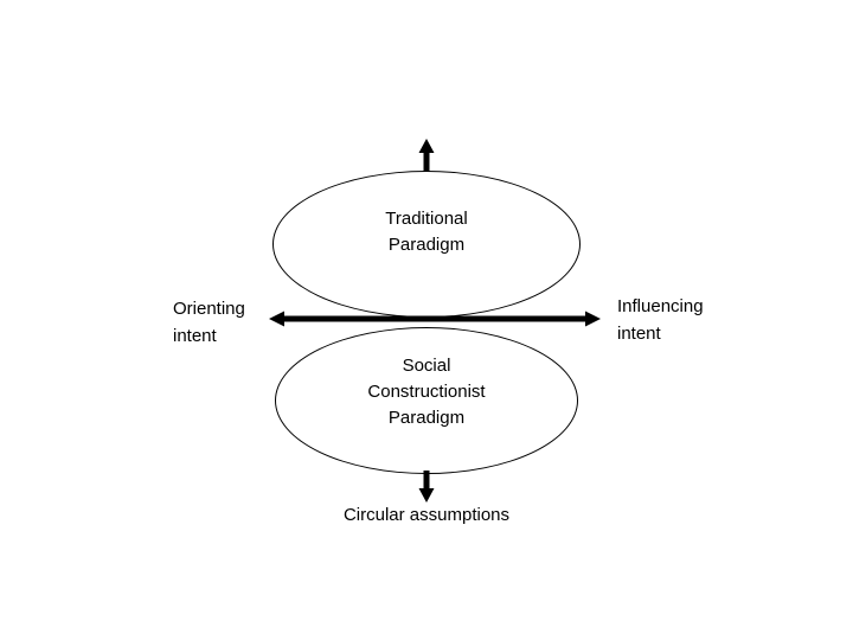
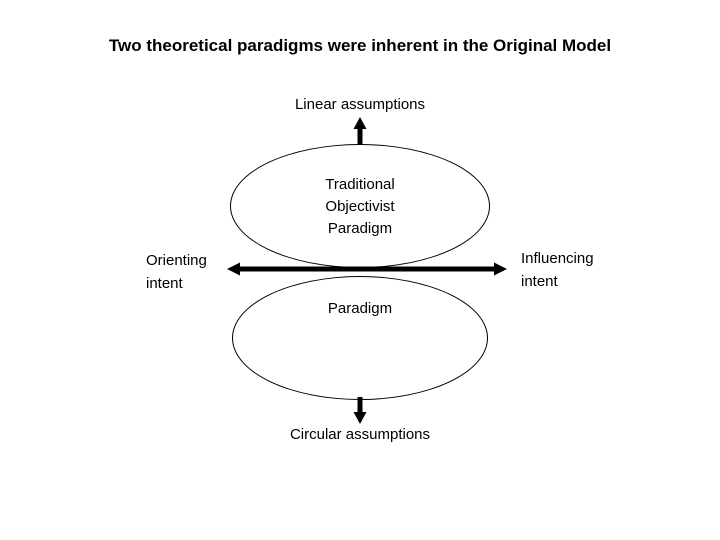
+ Two theoretical paradigms were inherent in the Original Model
+ Linear assumptions
  Traditional
+ Objectivist
  Paradigm
  Orienting
  intent
  Influencing
  intent
- Social
- Constructionist
  Paradigm
  Circular assumptions
